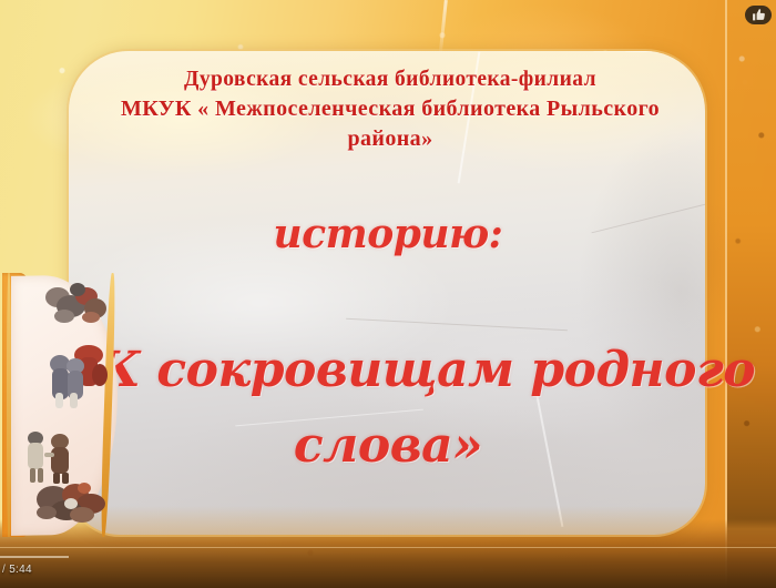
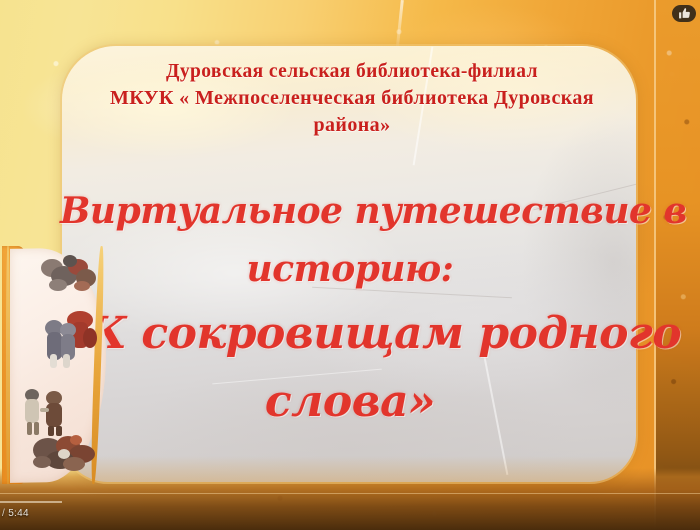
  Дуровская сельская библиотека-филиал
- МКУК « Межпоселенческая библиотека Рыльского
+ МКУК « Межпоселенческая библиотека Дуровская
  района»
+ Виртуальное путешествие в
  историю:
  К сокровищам родного
  слова»
  / 5:44
